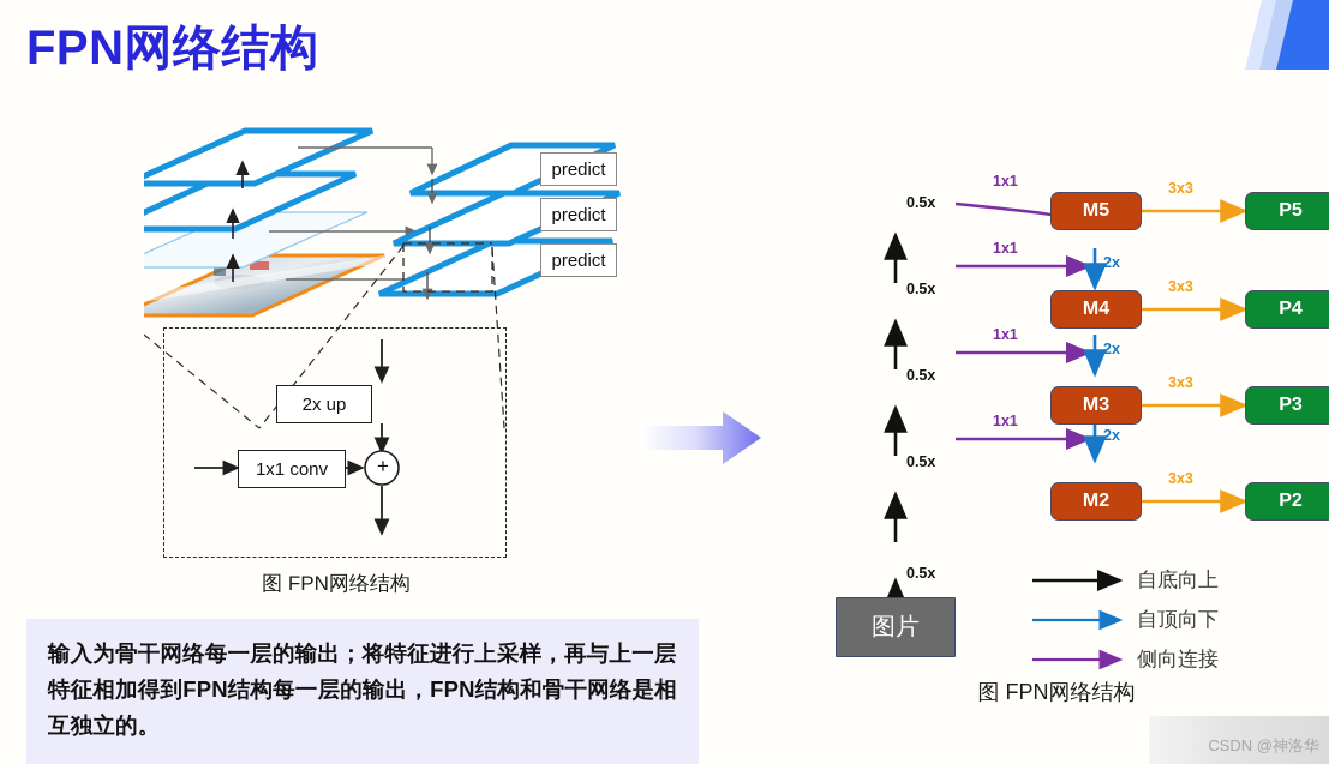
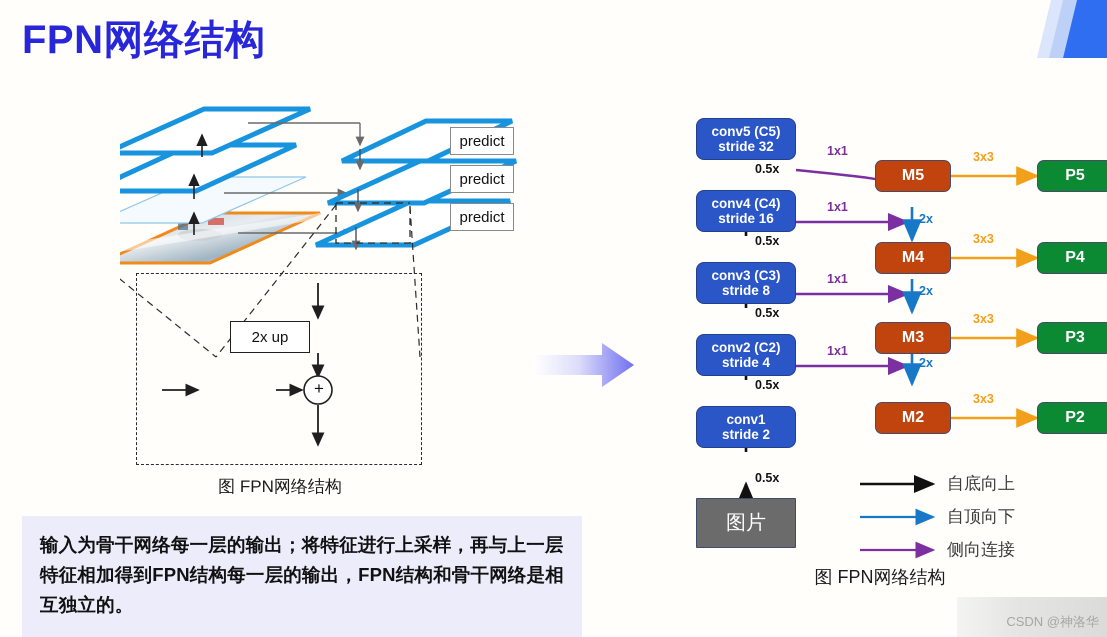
  FPN网络结构
  predict
  predict
  predict
  2x up
- 1x1 conv
  +
  图 FPN网络结构
+ conv5 (C5)
+ stride 32
+ conv4 (C4)
+ stride 16
+ conv3 (C3)
+ stride 8
+ conv2 (C2)
+ stride 4
+ conv1
+ stride 2
  图片
  0.5x
  0.5x
  0.5x
  0.5x
  0.5x
  1x1
  1x1
  1x1
  1x1
  2x
  2x
  2x
  M5
  M4
  M3
  M2
  3x3
  3x3
  3x3
  3x3
  P5
  P4
  P3
  P2
  自底向上
  自顶向下
  侧向连接
  图 FPN网络结构
  输入为骨干网络每一层的输出；将特征进行上采样，再与上一层特征相加得到FPN结构每一层的输出，FPN结构和骨干网络是相互独立的。
  CSDN @神洛华
